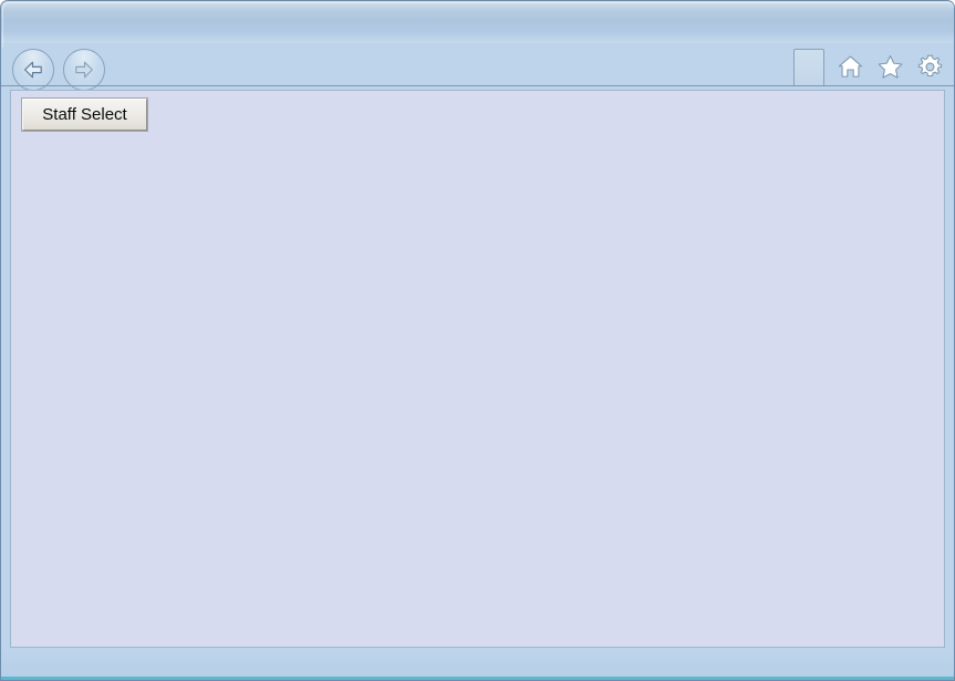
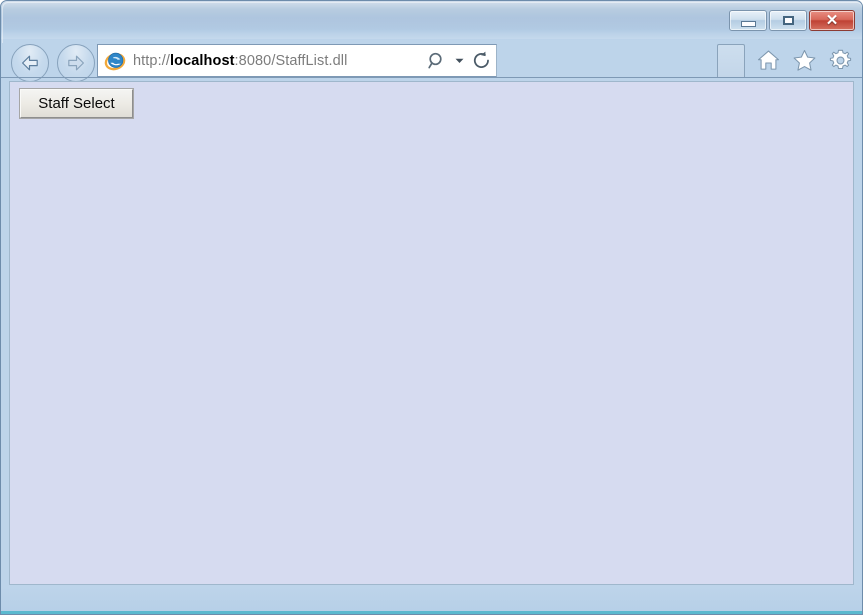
+ ✕
+ http://localhost:8080/StaffList.dll
  Staff Select
